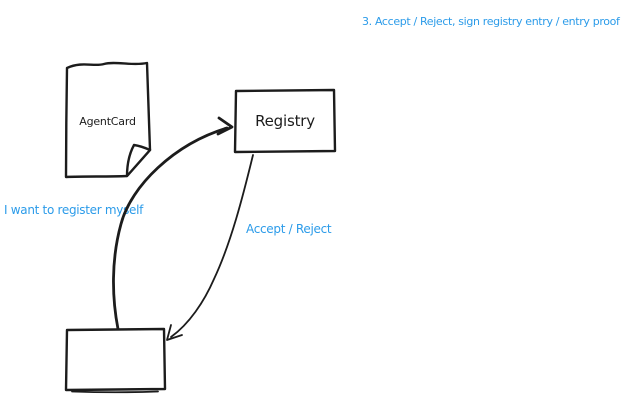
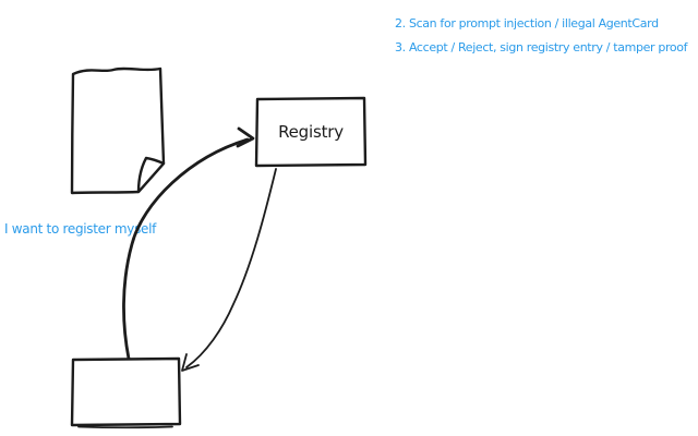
- AgentCard
  Registry
+ 2. Scan for prompt injection / illegal AgentCard
- 3. Accept / Reject, sign registry entry / entry proof
+ 3. Accept / Reject, sign registry entry / tamper proof
  I want to register myelf
- Accept / Reject
